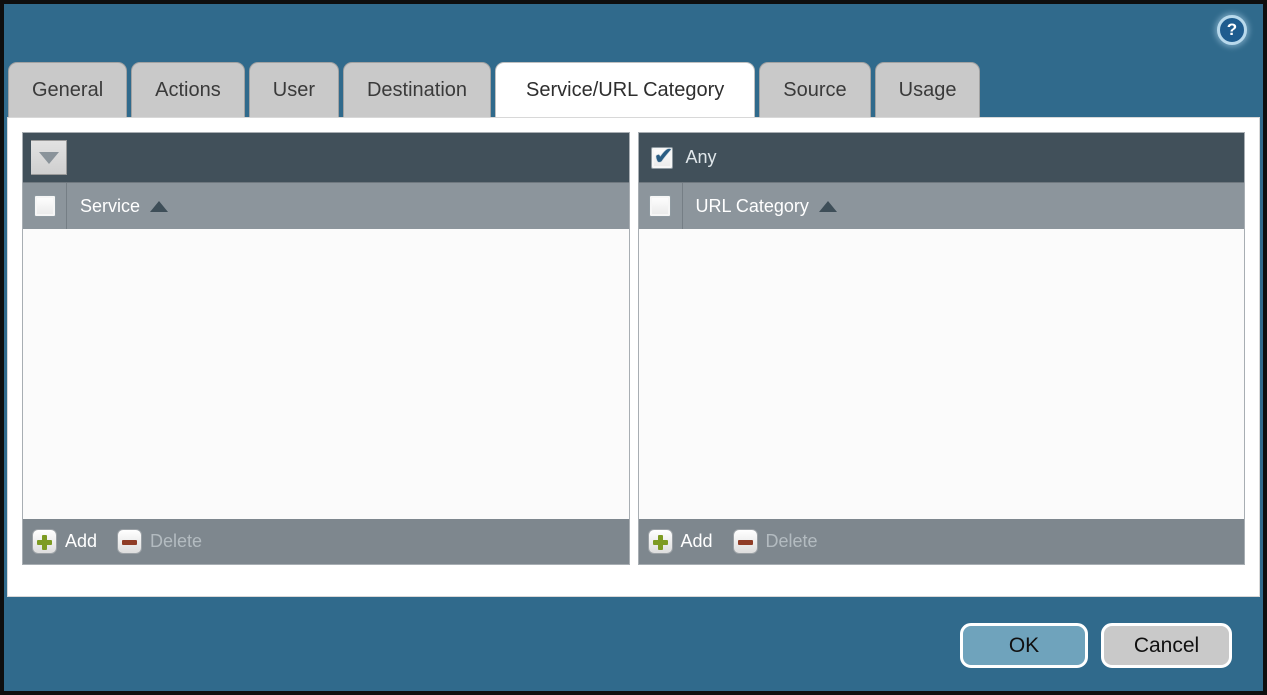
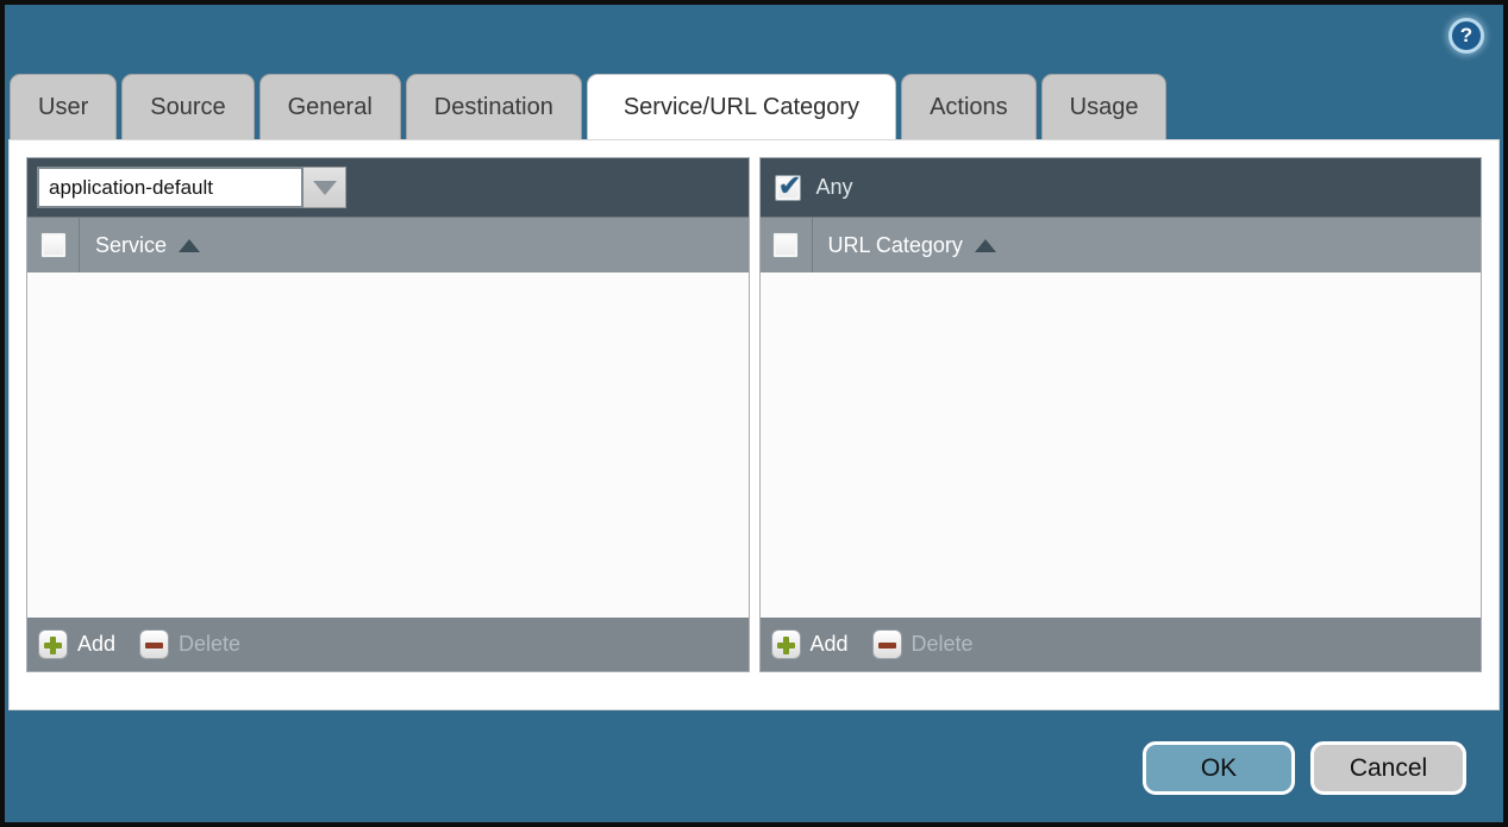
  ?
- General
+ User
- Actions
+ Source
- User
+ General
  Destination
  Service/URL Category
- Source
+ Actions
  Usage
+ application-default
  Service
  Add
  Delete
  Any
  URL Category
  Add
  Delete
  OK
  Cancel
